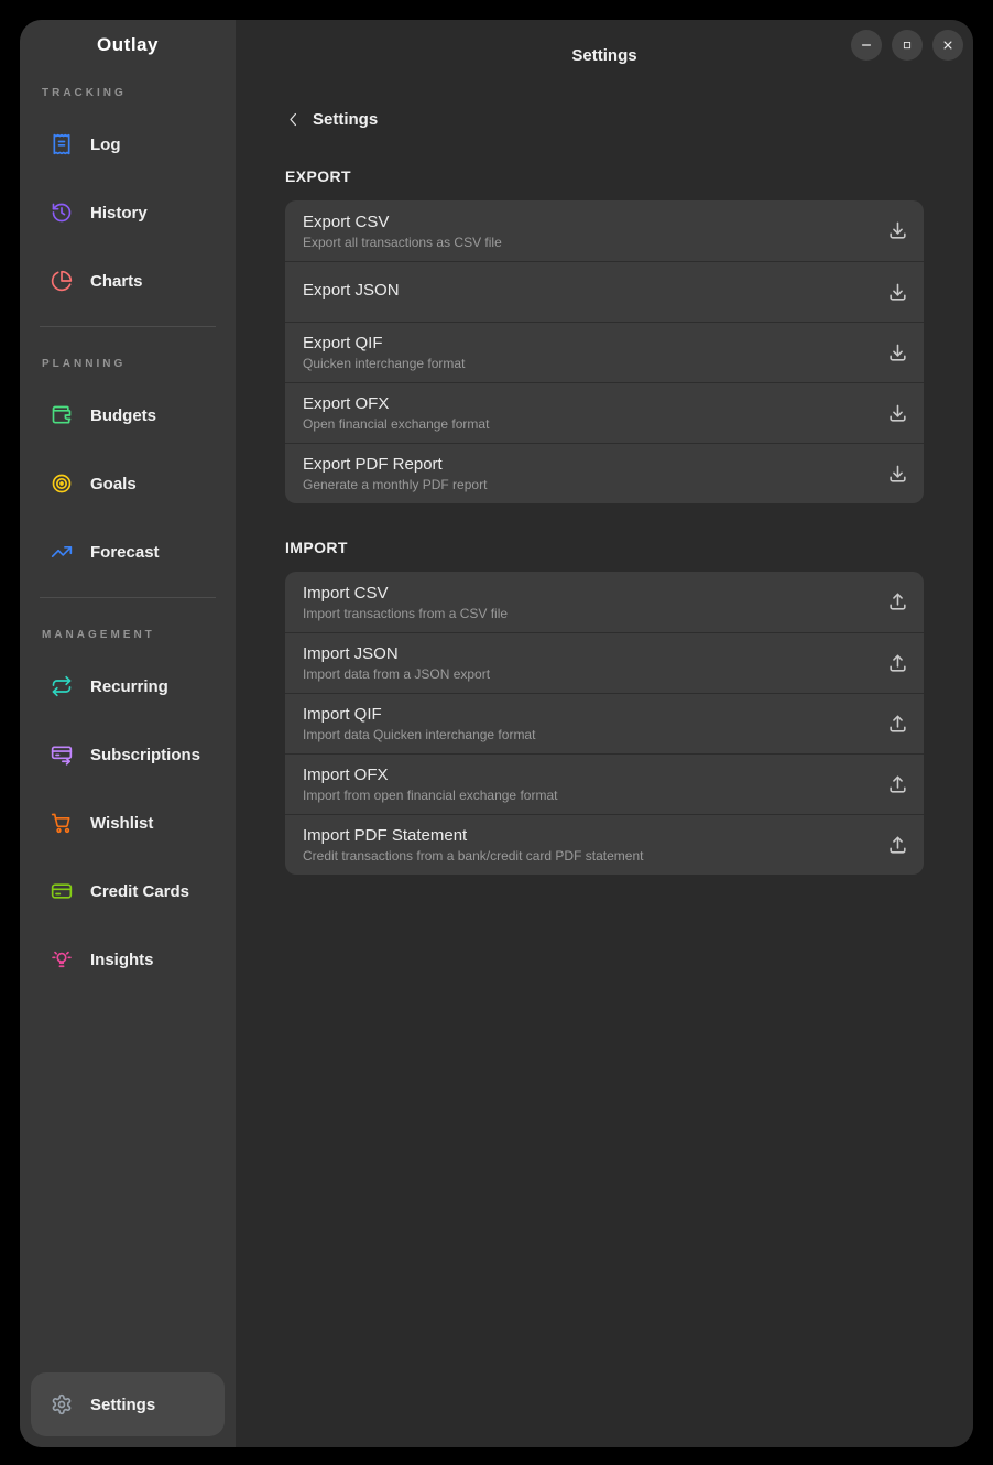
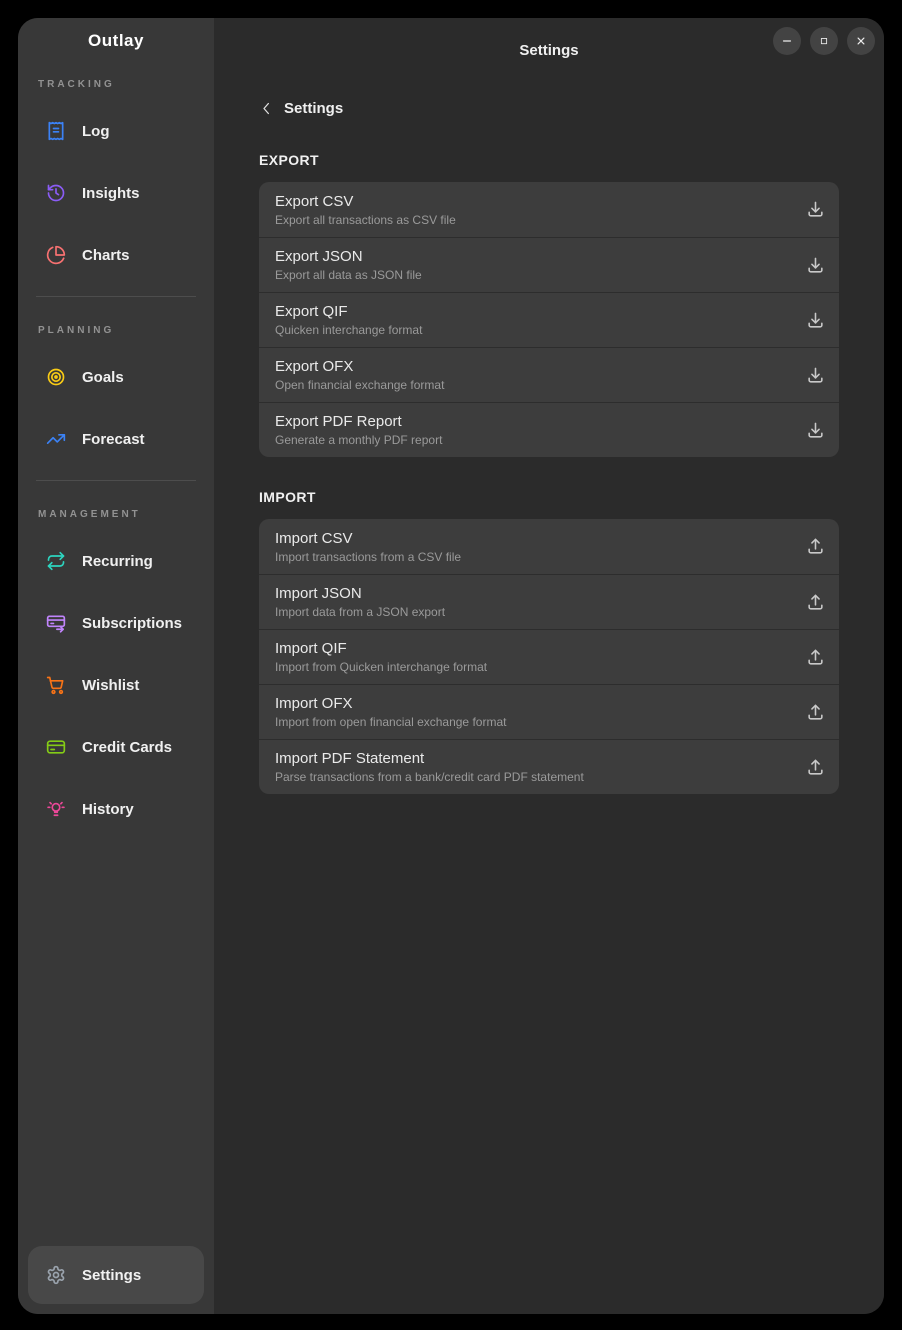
  Outlay
  TRACKING
  Log
- History
+ Insights
  Charts
  PLANNING
- Budgets
  Goals
  Forecast
  MANAGEMENT
  Recurring
  Subscriptions
  Wishlist
  Credit Cards
- Insights
+ History
  Settings
  Settings
  Settings
  EXPORT
  Export CSV
  Export all transactions as CSV file
  Export JSON
+ Export all data as JSON file
  Export QIF
  Quicken interchange format
  Export OFX
  Open financial exchange format
  Export PDF Report
  Generate a monthly PDF report
  IMPORT
  Import CSV
  Import transactions from a CSV file
  Import JSON
  Import data from a JSON export
  Import QIF
- Import data Quicken interchange format
+ Import from Quicken interchange format
  Import OFX
  Import from open financial exchange format
  Import PDF Statement
- Credit transactions from a bank/credit card PDF statement
+ Parse transactions from a bank/credit card PDF statement
